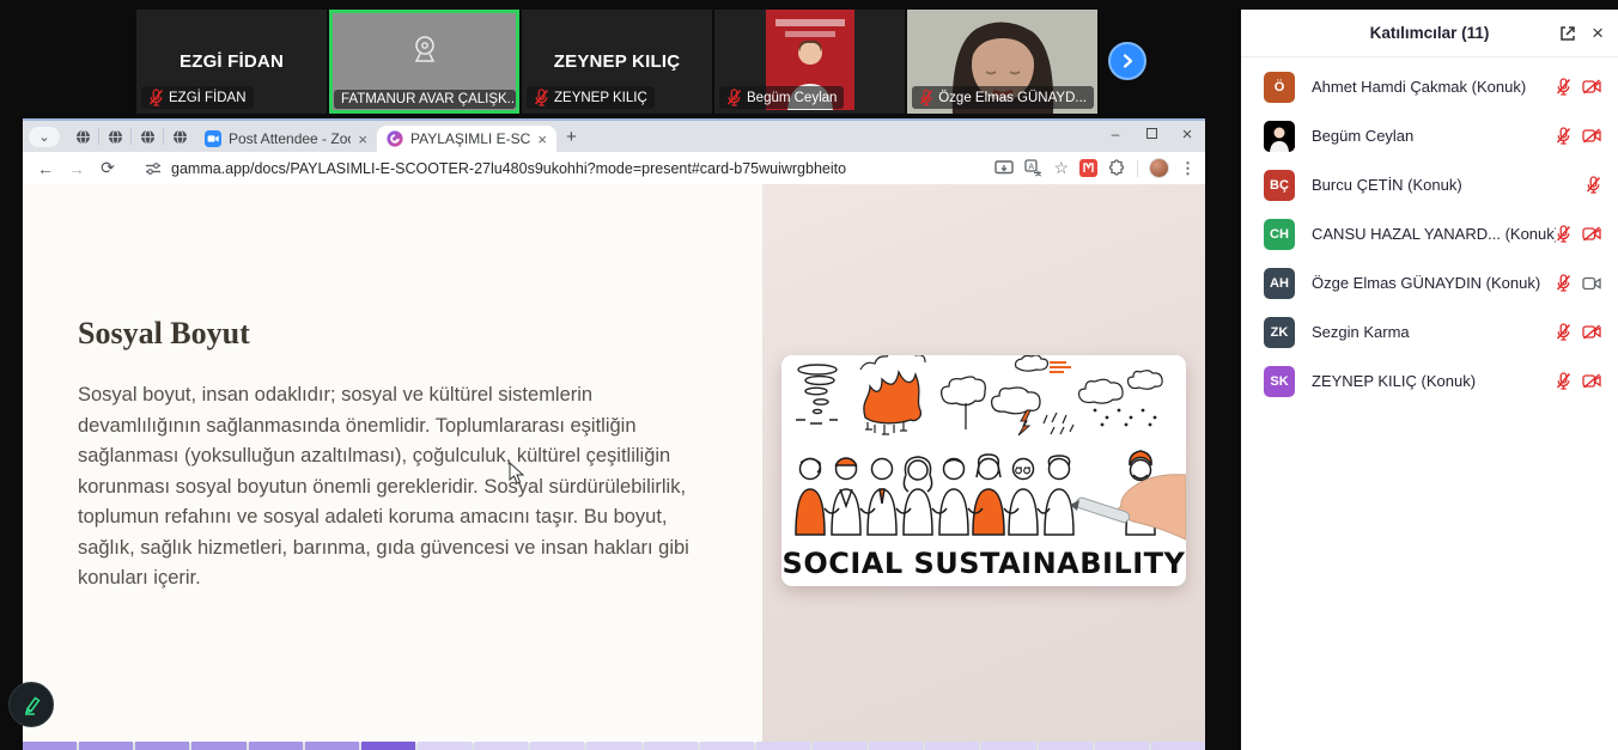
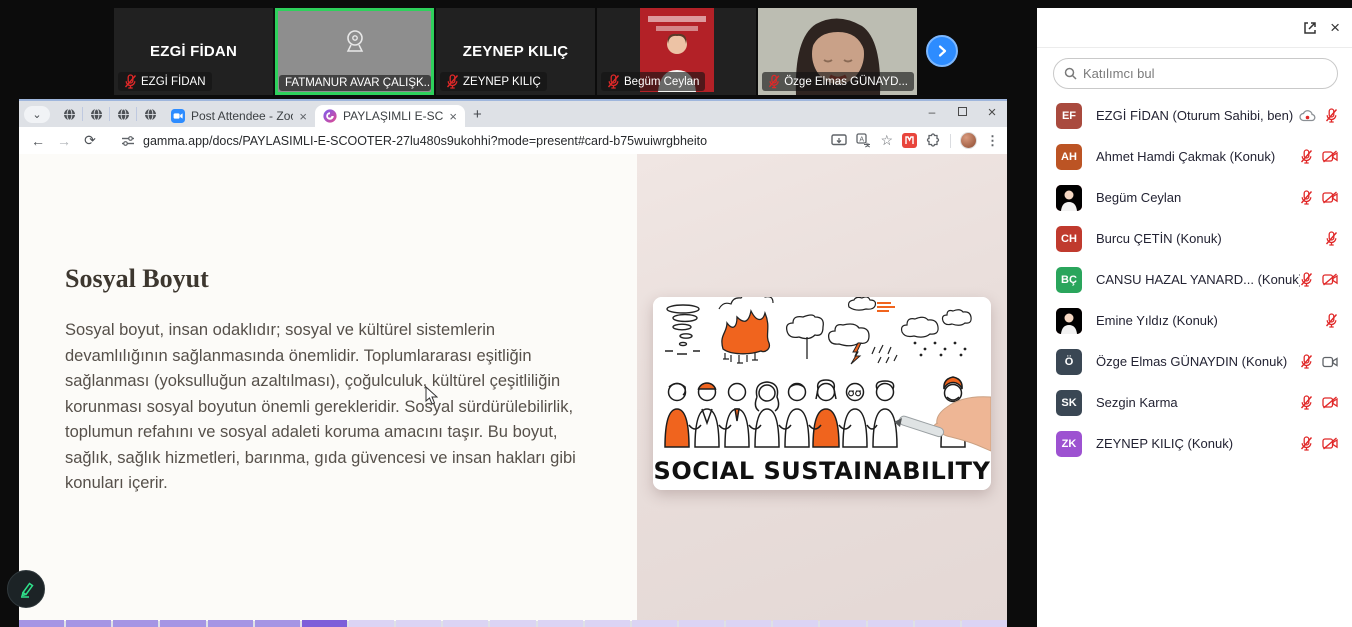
  EZGİ FİDAN
  EZGİ FİDAN
  FATMANUR AVAR ÇALIŞK..
  ZEYNEP KILIÇ
  ZEYNEP KILIÇ
  Begüm Ceylan
  Özge Elmas GÜNAYD...
  ⌄
  Post Attendee - Zo
  ×
  ×
  +
  –
  ×
  ←
  →
  ⟳
  gamma.app/docs/PAYLASIMLI-E-SCOOTER-27lu480s9ukohhi?mode=present#card-b75wuiwrgbheito
  ☆
  ⋮
  Sosyal Boyut
  Sosyal boyut, insan odaklıdır; sosyal ve kültürel sistemlerin devamlılığının sağlanmasında önemlidir. Toplumlararası eşitliğin sağlanması (yoksulluğun azaltılması), çoğulculuk, kültürel çeşitliliğin korunması sosyal boyutun önemli gerekleridir. Sosyal sürdürülebilirlik, toplumun refahını ve sosyal adaleti koruma amacını taşır. Bu boyut, sağlık, sağlık hizmetleri, barınma, gıda güvencesi ve insan hakları gibi konuları içerir.
  SOCIAL SUSTAINABILITY
- Katılımcılar (11)
  ×
+ Katılımcı bul
+ EF
+ EZGİ FİDAN (Oturum Sahibi, ben)
- Ö
+ AH
  Ahmet Hamdi Çakmak (Konuk)
  Begüm Ceylan
- BÇ
+ CH
  Burcu ÇETİN (Konuk)
- CH
+ BÇ
  CANSU HAZAL YANARD... (Konuk
+ Emine Yıldız (Konuk)
- AH
+ Ö
  Özge Elmas GÜNAYDIN (Konuk)
- ZK
+ SK
  Sezgin Karma
- SK
+ ZK
  ZEYNEP KILIÇ (Konuk)
